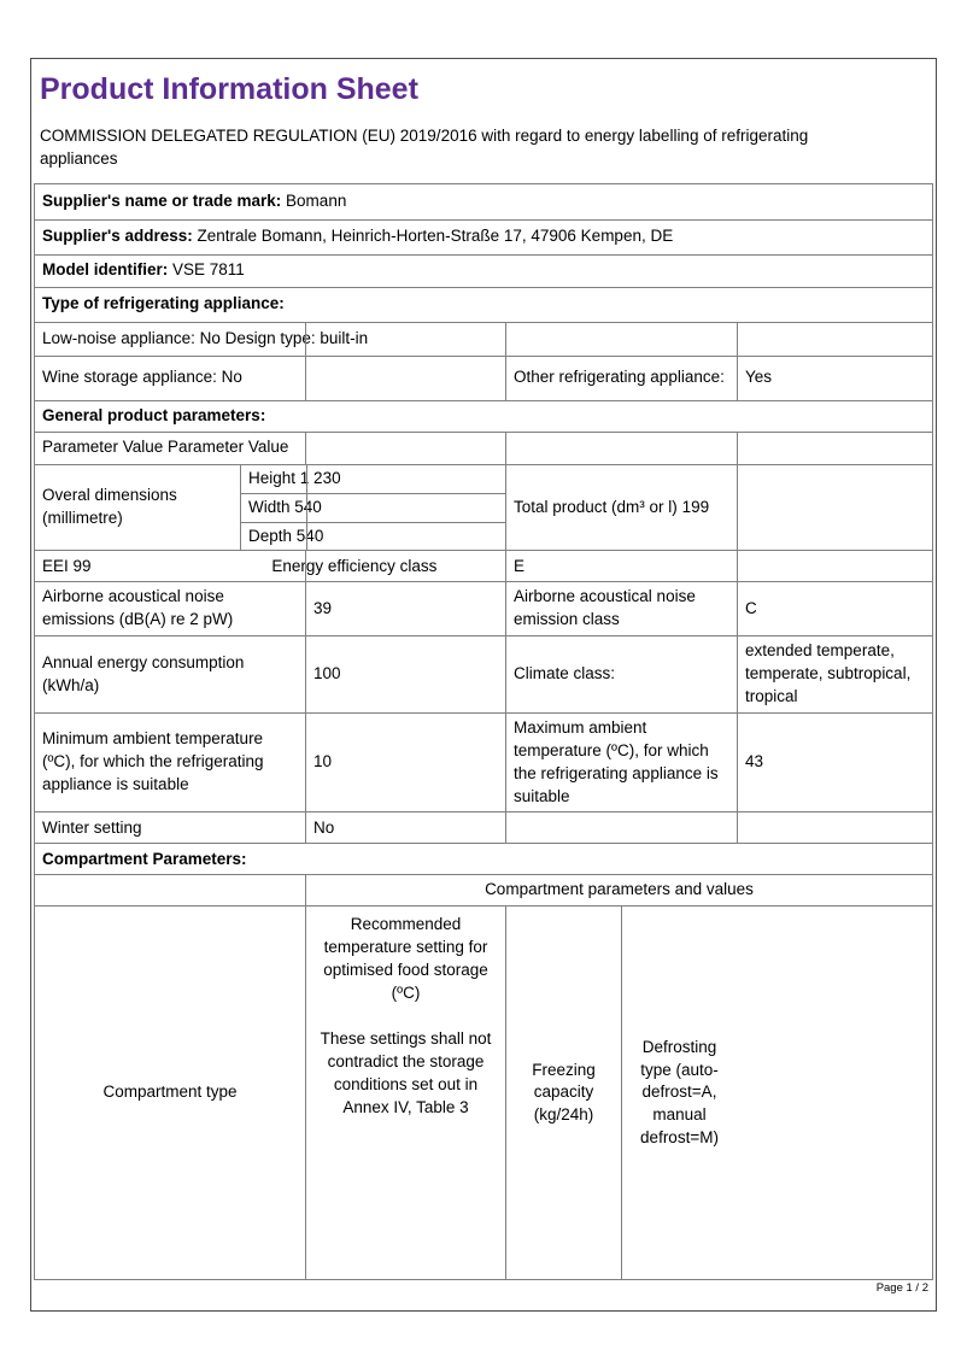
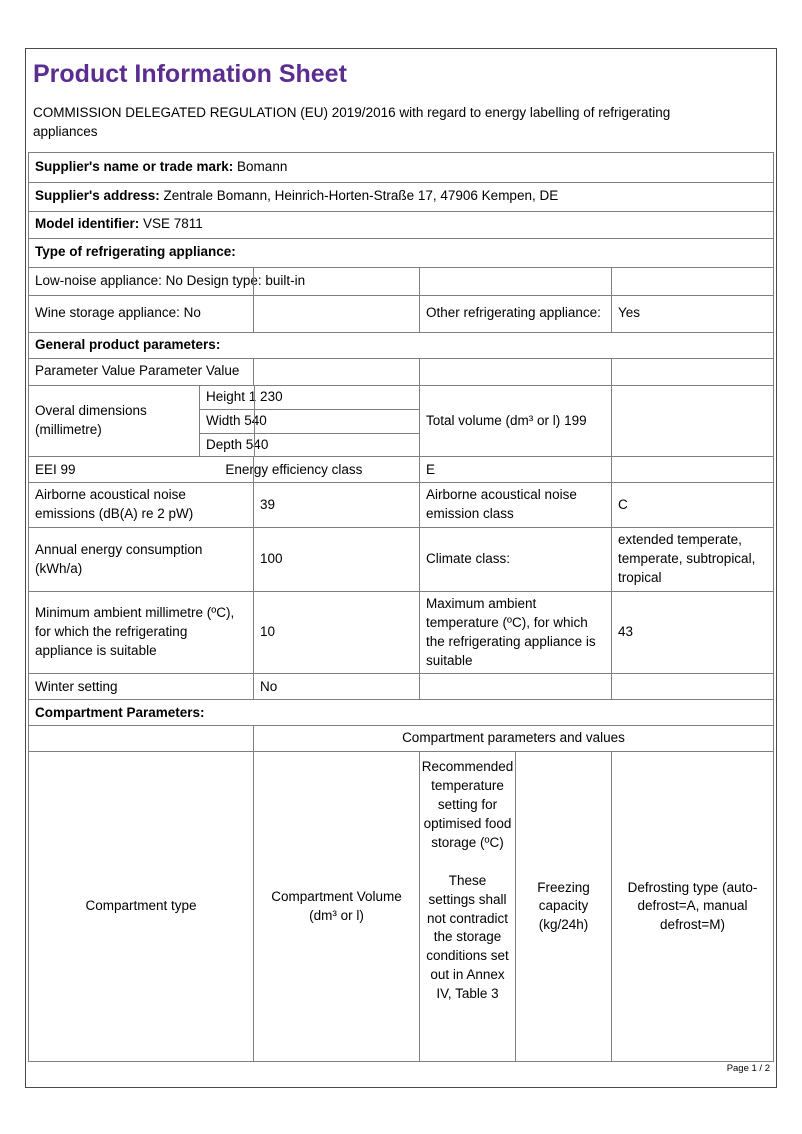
  Product Information Sheet
  COMMISSION DELEGATED REGULATION (EU) 2019/2016 with regard to energy labelling of refrigerating appliances
  Supplier's name or trade mark: Bomann
  Supplier's address: Zentrale Bomann, Heinrich-Horten-Straße 17, 47906 Kempen, DE
  Model identifier: VSE 7811
  Type of refrigerating appliance:
  Low-noise appliance: No Design typ
  Wine storage appliance: No
  Other refrigerating appliance:
  Yes
  General product parameters:
  Parameter Value Parameter Value
  Overal dimensions (millimetre)
  Height 1 230
  Width 540
  Depth 540
- Total product (dm³ or l) 199
+ Total volume (dm³ or l) 199
  EEI 99 Energy efficiency class
  E
  Airborne acoustical noise emissions (dB(A) re 2 pW)
  39
  Airborne acoustical noise emission class
  C
  Annual energy consumption (kWh/a)
  100
  Climate class:
  extended temperate, temperate, subtropical, tropical
- Minimum ambient temperature (ºC), for which the refrigerating appliance is suitable
+ Minimum ambient millimetre (ºC), for which the refrigerating appliance is suitable
  10
  Maximum ambient temperature (ºC), for which the refrigerating appliance is suitable
  43
  Winter setting
  No
  Compartment Parameters:
  Compartment parameters and values
  Compartment type
+ Compartment Volume (dm³ or l)
  Recommended temperature setting for optimised food storage (ºC)
  These settings shall not contradict the storage conditions set out in Annex IV, Table 3
  Freezing capacity (kg/24h)
  Defrosting type (auto-defrost=A, manual defrost=M)
  Page 1 / 2
